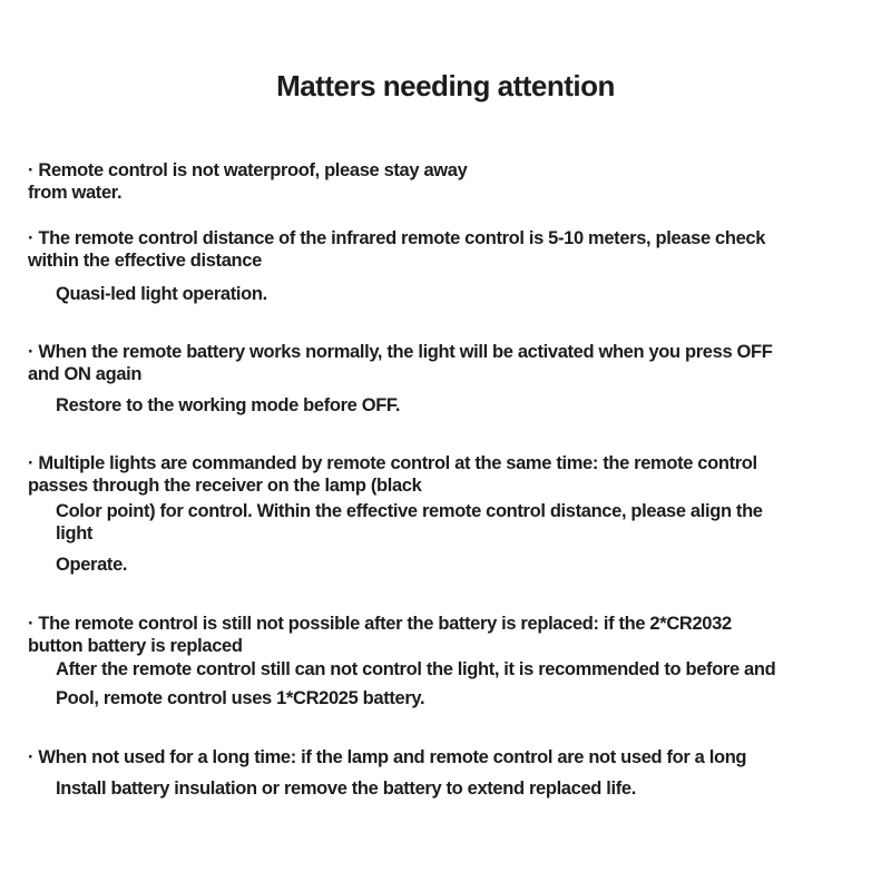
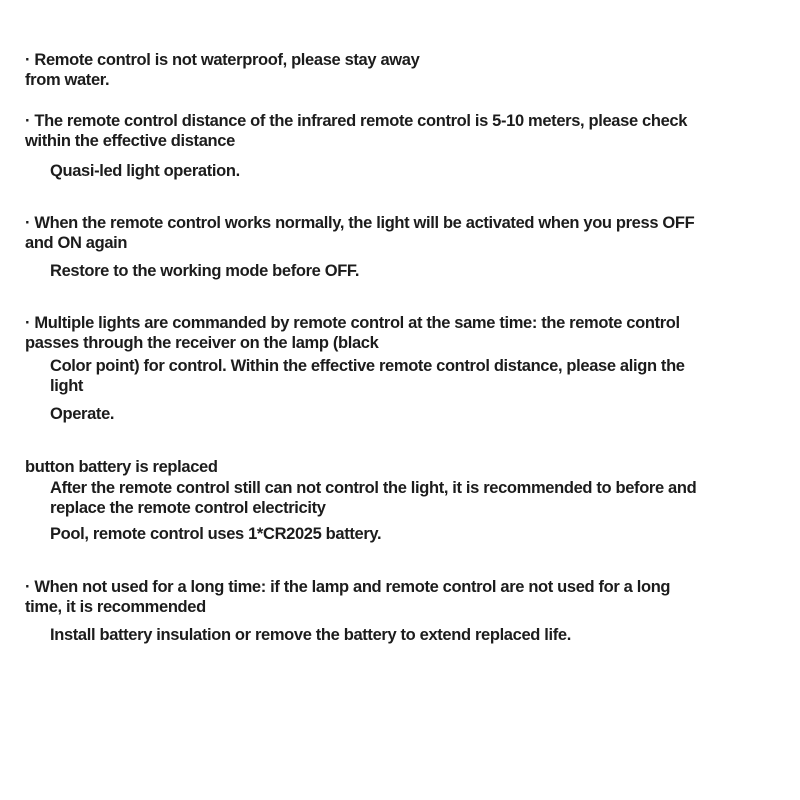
- Matters needing attention
  · Remote control is not waterproof, please stay away
  from water.
  · The remote control distance of the infrared remote control is 5-10 meters, please check
  within the effective distance
  Quasi-led light operation.
- · When the remote battery works normally, the light will be activated when you press OFF
+ · When the remote control works normally, the light will be activated when you press OFF
  and ON again
  Restore to the working mode before OFF.
  · Multiple lights are commanded by remote control at the same time: the remote control
  passes through the receiver on the lamp (black
  Color point) for control. Within the effective remote control distance, please align the
  light
  Operate.
- · The remote control is still not possible after the battery is replaced: if the 2*CR2032
  button battery is replaced
  After the remote control still can not control the light, it is recommended to before and
+ replace the remote control electricity
  Pool, remote control uses 1*CR2025 battery.
  · When not used for a long time: if the lamp and remote control are not used for a long
+ time, it is recommended
  Install battery insulation or remove the battery to extend replaced life.
